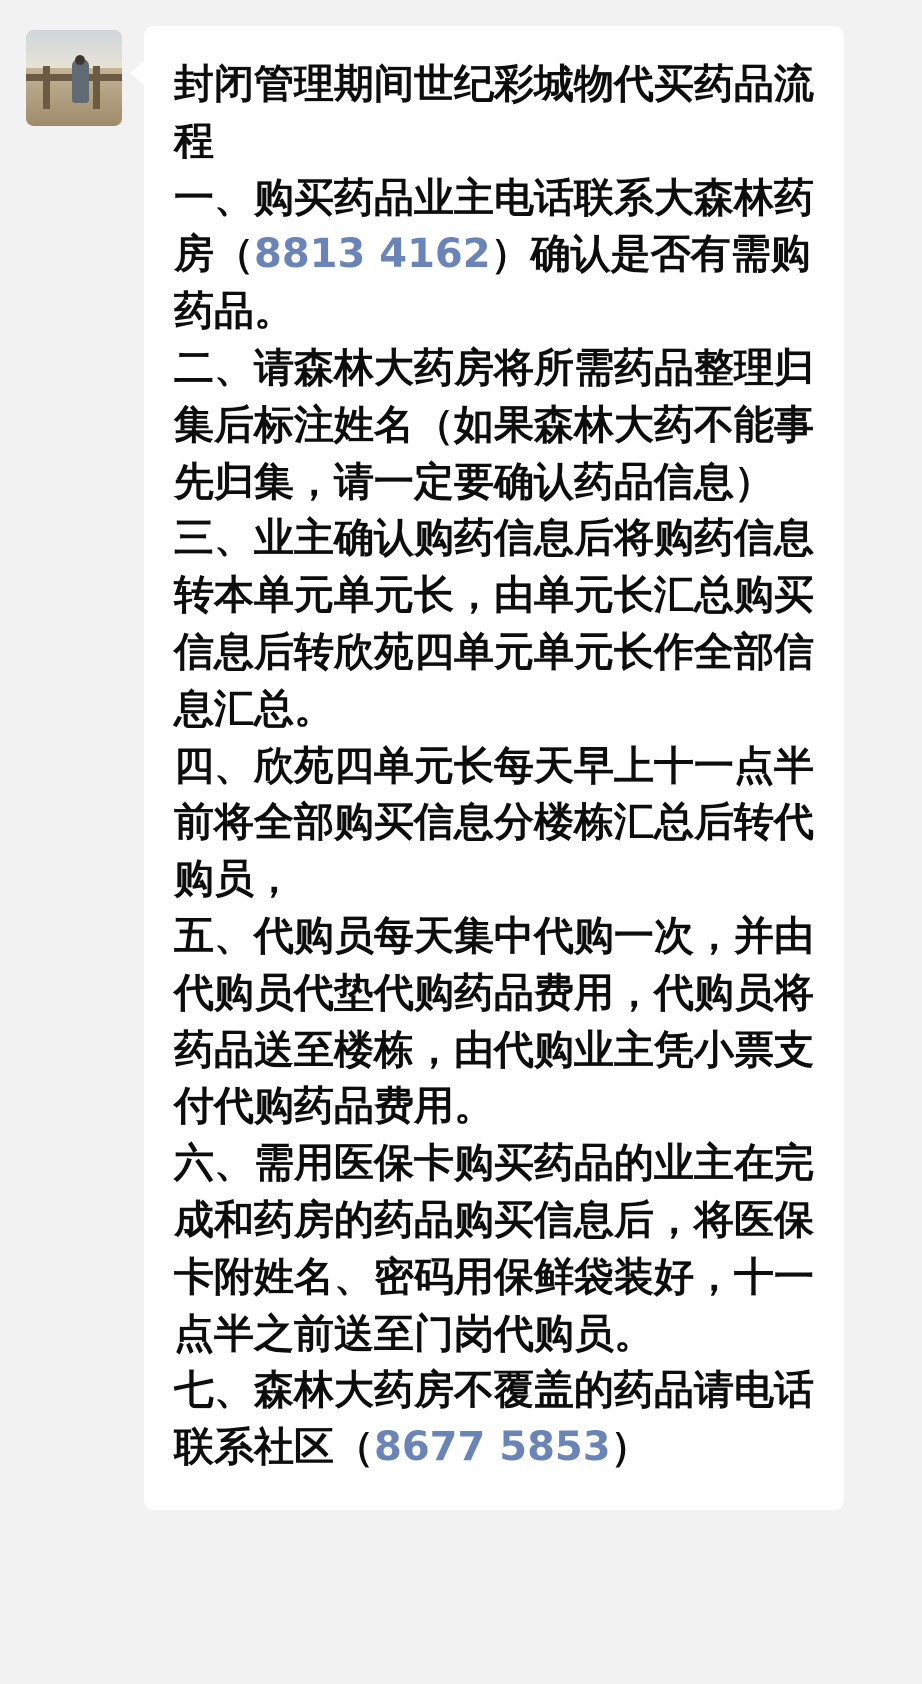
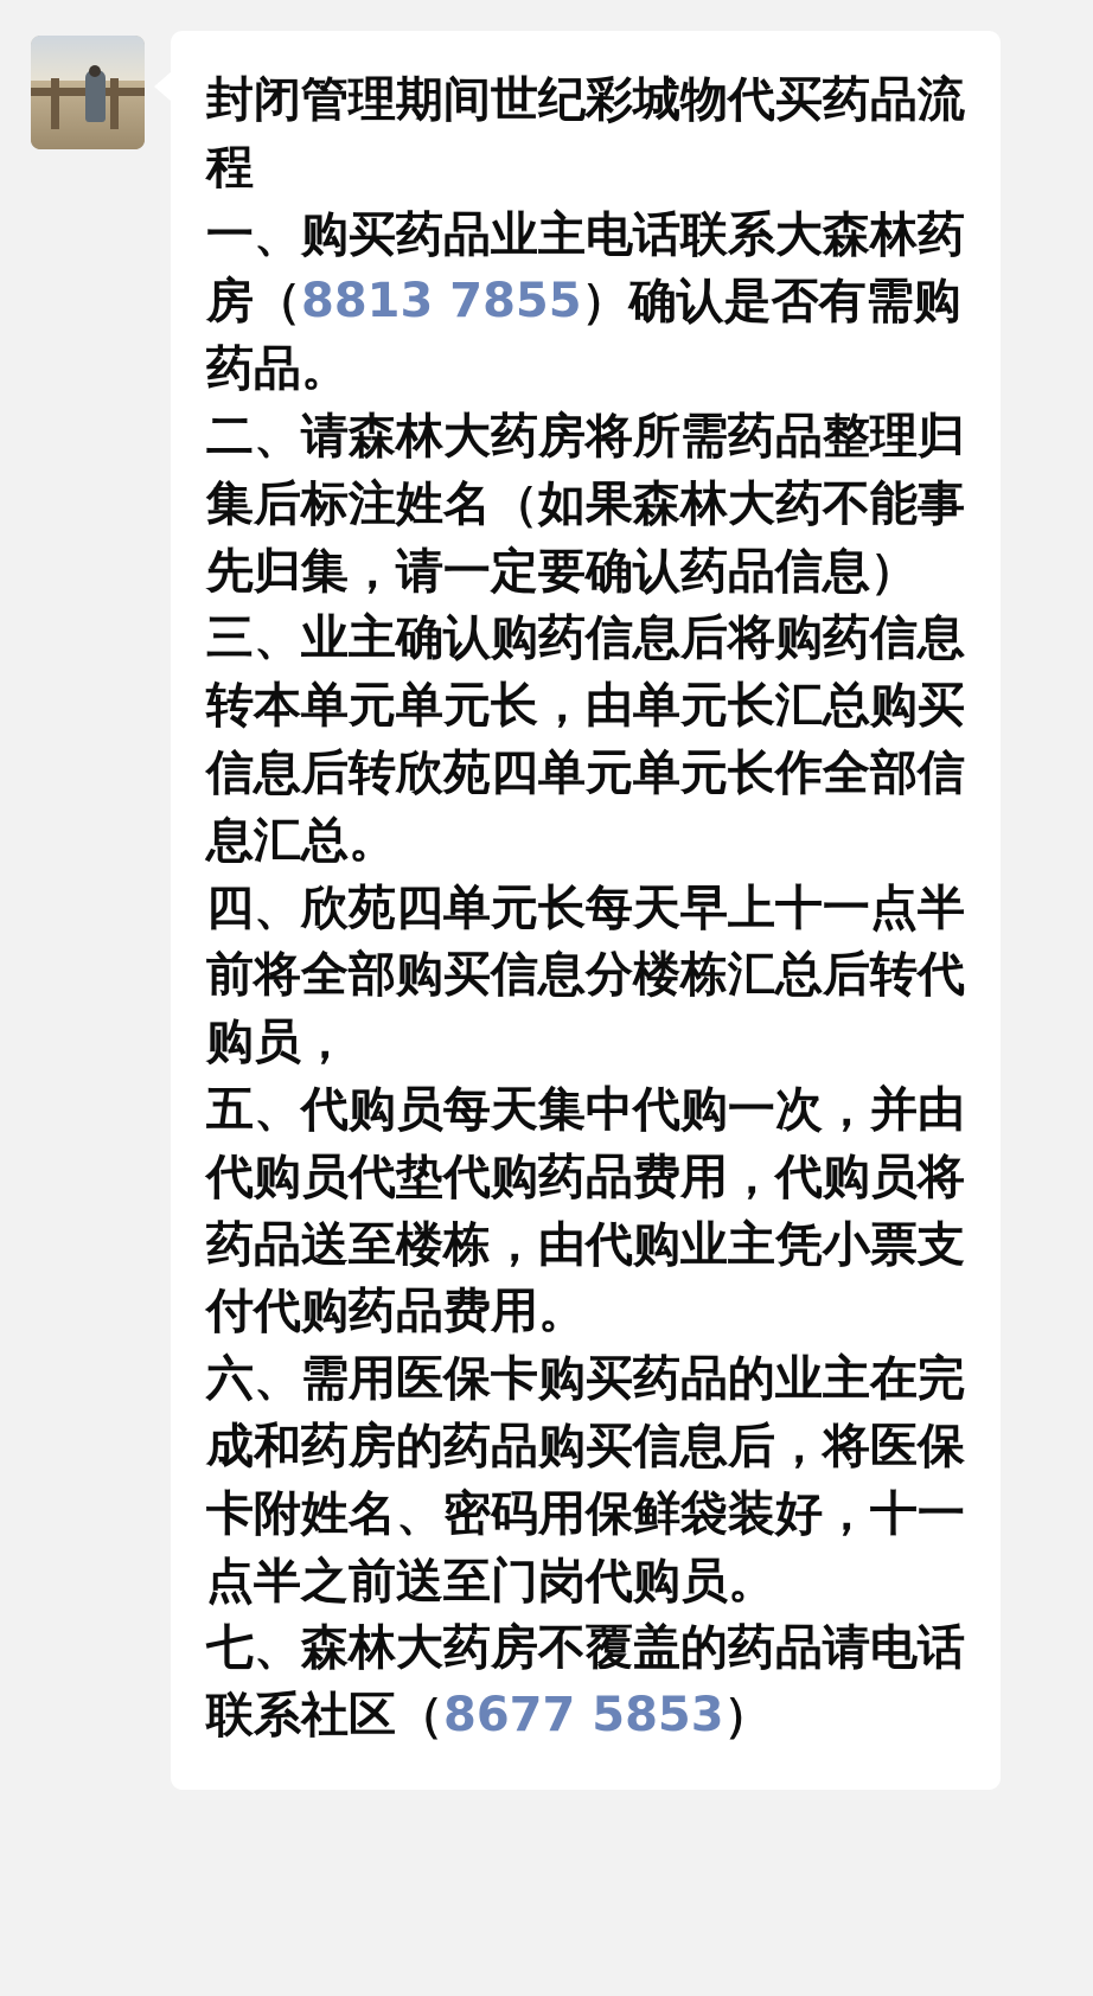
  封闭管理期间世纪彩城物代买药品流程
- 一、购买药品业主电话联系大森林药房（8813 4162）确认是否有需购药品。
+ 一、购买药品业主电话联系大森林药房（8813 7855）确认是否有需购药品。
  二、请森林大药房将所需药品整理归集后标注姓名（如果森林大药不能事先归集，请一定要确认药品信息）
  三、业主确认购药信息后将购药信息转本单元单元长，由单元长汇总购买信息后转欣苑四单元单元长作全部信息汇总。
  四、欣苑四单元长每天早上十一点半前将全部购买信息分楼栋汇总后转代购员，
  五、代购员每天集中代购一次，并由代购员代垫代购药品费用，代购员将药品送至楼栋，由代购业主凭小票支付代购药品费用。
  六、需用医保卡购买药品的业主在完成和药房的药品购买信息后，将医保卡附姓名、密码用保鲜袋装好，十一点半之前送至门岗代购员。
  七、森林大药房不覆盖的药品请电话联系社区（8677 5853）
